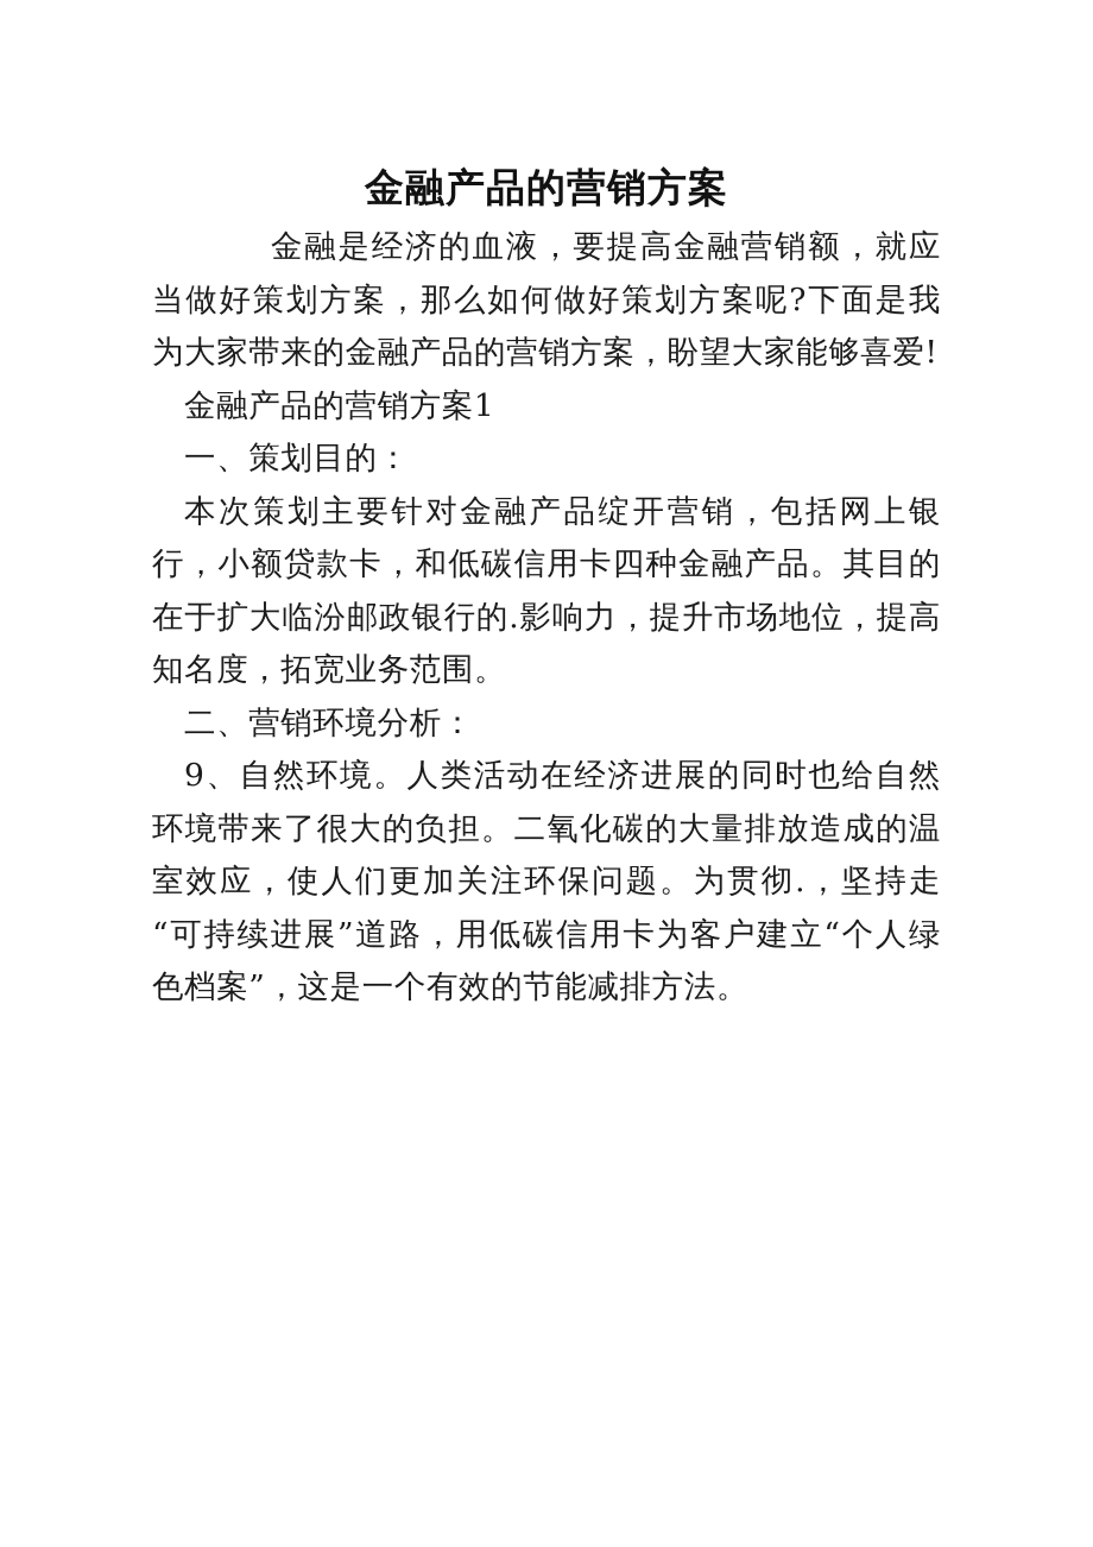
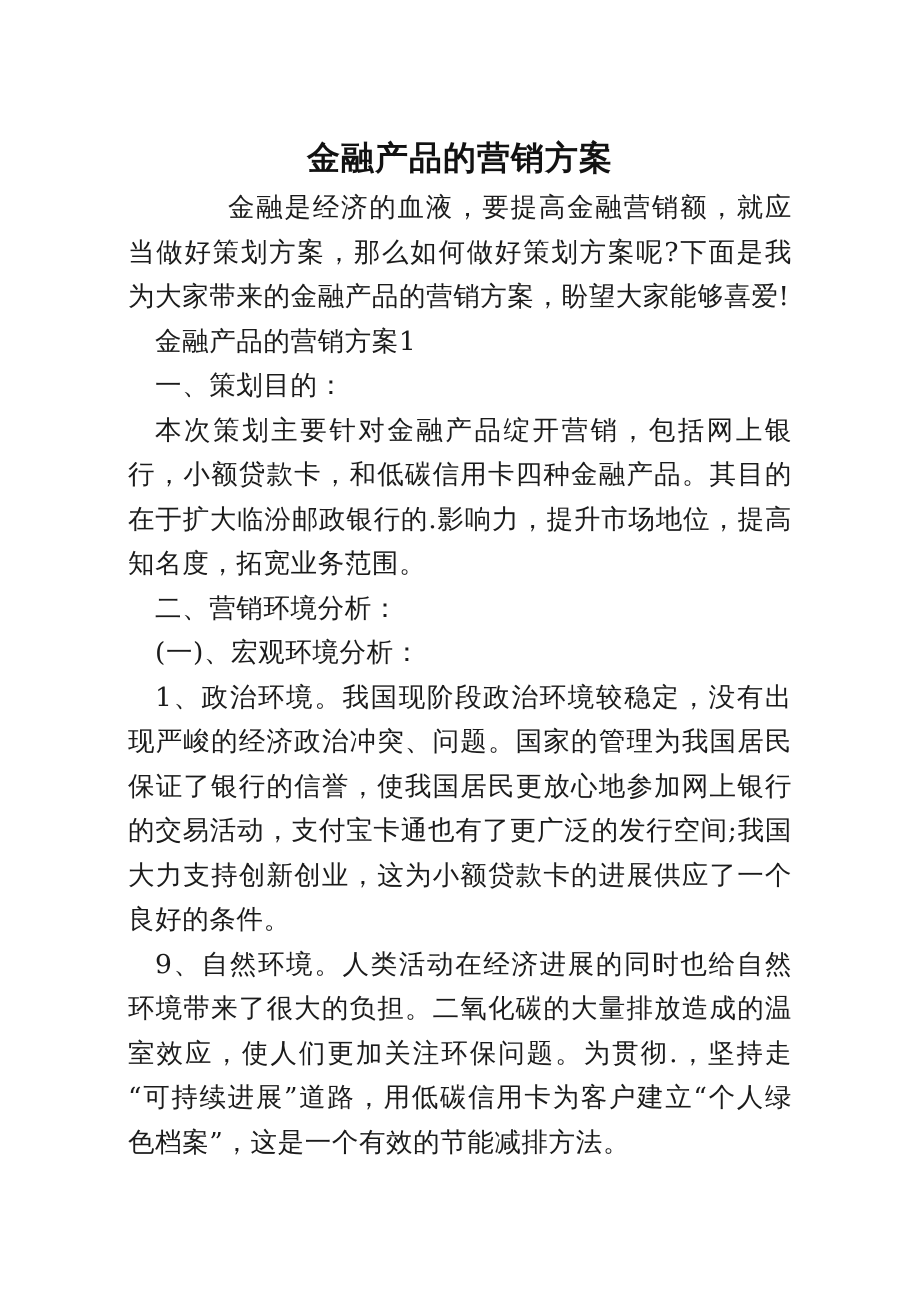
  金融产品的营销方案
  金融是经济的血液，要提高金融营销额，就应当做好策划方案，那么如何做好策划方案呢?下面是我为大家带来的金融产品的营销方案，盼望大家能够喜爱!
  金融产品的营销方案1
  一、策划目的：
  本次策划主要针对金融产品绽开营销，包括网上银行，小额贷款卡，和低碳信用卡四种金融产品。其目的在于扩大临汾邮政银行的.影响力，提升市场地位，提高知名度，拓宽业务范围。
  二、营销环境分析：
+ (一)、宏观环境分析：
+ 1、政治环境。我国现阶段政治环境较稳定，没有出现严峻的经济政治冲突、问题。国家的管理为我国居民保证了银行的信誉，使我国居民更放心地参加网上银行的交易活动，支付宝卡通也有了更广泛的发行空间;我国大力支持创新创业，这为小额贷款卡的进展供应了一个良好的条件。
  9、自然环境。人类活动在经济进展的同时也给自然环境带来了很大的负担。二氧化碳的大量排放造成的温室效应，使人们更加关注环保问题。为贯彻.，坚持走“可持续进展”道路，用低碳信用卡为客户建立“个人绿色档案”，这是一个有效的节能减排方法。
